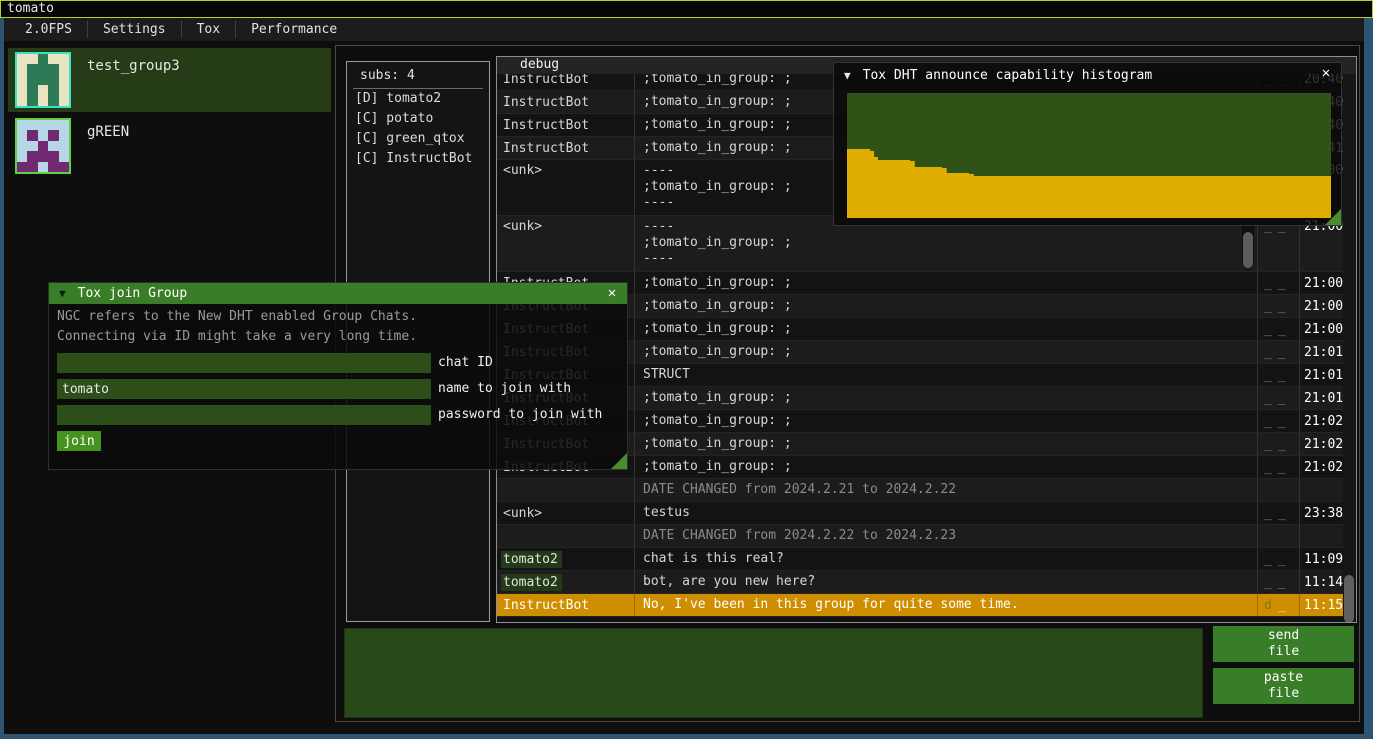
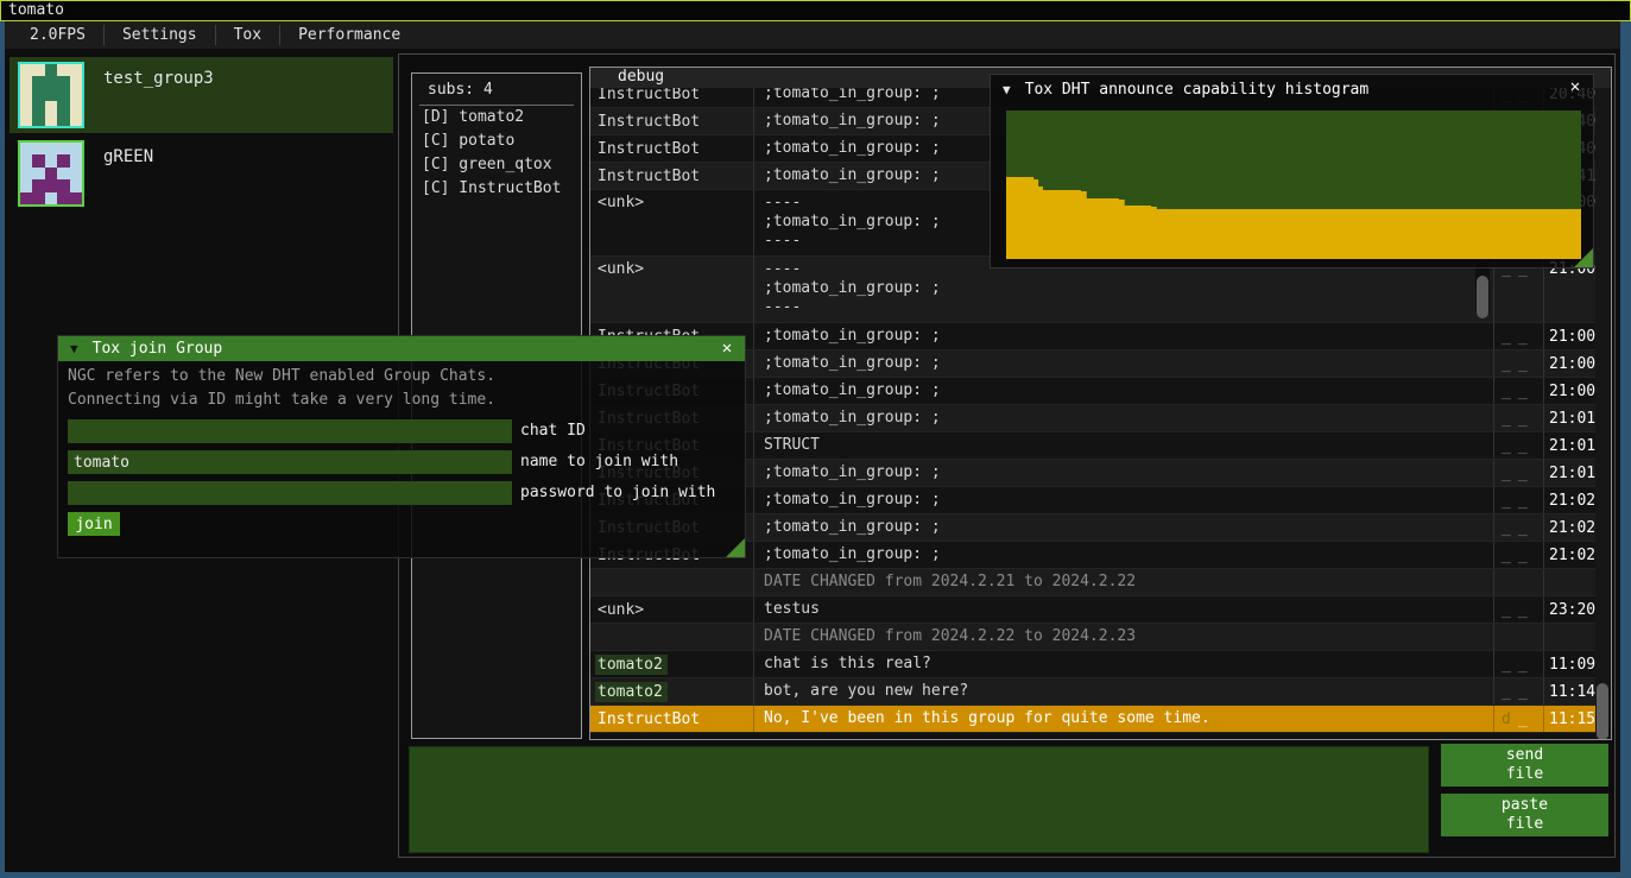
  tomato
  2.0FPS
  Settings
  Tox
  Performance
  test_group3
  gREEN
  subs: 4
  [D] tomato2
  [C] potato
  [C] green_qtox
  [C] InstructBot
  debug
  InstructBot
  ;tomato_in_group: ;
  20:40
  InstructBot
  ;tomato_in_group: ;
  InstructBot
  ;tomato_in_group: ;
  InstructBot
  ;tomato_in_group: ;
  <unk>
  ----
  ;tomato_in_group: ;
  ----
  <unk>
  ----
  ;tomato_in_group: ;
  ----
  _
  _
  21:00
  ;tomato_in_group: ;
  _
  _
  21:00
  InstructBot
  ;tomato_in_group: ;
  _
  _
  21:00
  InstructBot
  ;tomato_in_group: ;
  _
  _
  21:00
  InstructBot
  ;tomato_in_group: ;
  _
  _
  21:01
  InstructBot
  STRUCT
  _
  _
  21:01
  InstructBot
  ;tomato_in_group: ;
  _
  _
  21:01
  InstructBot
  ;tomato_in_group: ;
  _
  _
  21:02
  InstructBot
  ;tomato_in_group: ;
  _
  _
  21:02
  InstructBot
  ;tomato_in_group: ;
  _
  _
  21:02
  DATE CHANGED from 2024.2.21 to 2024.2.22
  <unk>
  testus
  _
  _
- 23:38
+ 23:20
  DATE CHANGED from 2024.2.22 to 2024.2.23
  tomato2
  chat is this real?
  _
  _
  11:09
  tomato2
  bot, are you new here?
  _
  _
  11:14
  InstructBot
  No, I've been in this group for quite some time.
  d
  _
  11:15
  send
  file
  paste
  file
  ▼
  Tox join Group
  ✕
  NGC refers to the New DHT enabled Group Chats.
  Connecting via ID might take a very long time.
  chat ID
  tomato
  name to join with
  password to join with
  join
  ▼
  Tox DHT announce capability histogram
  ✕
